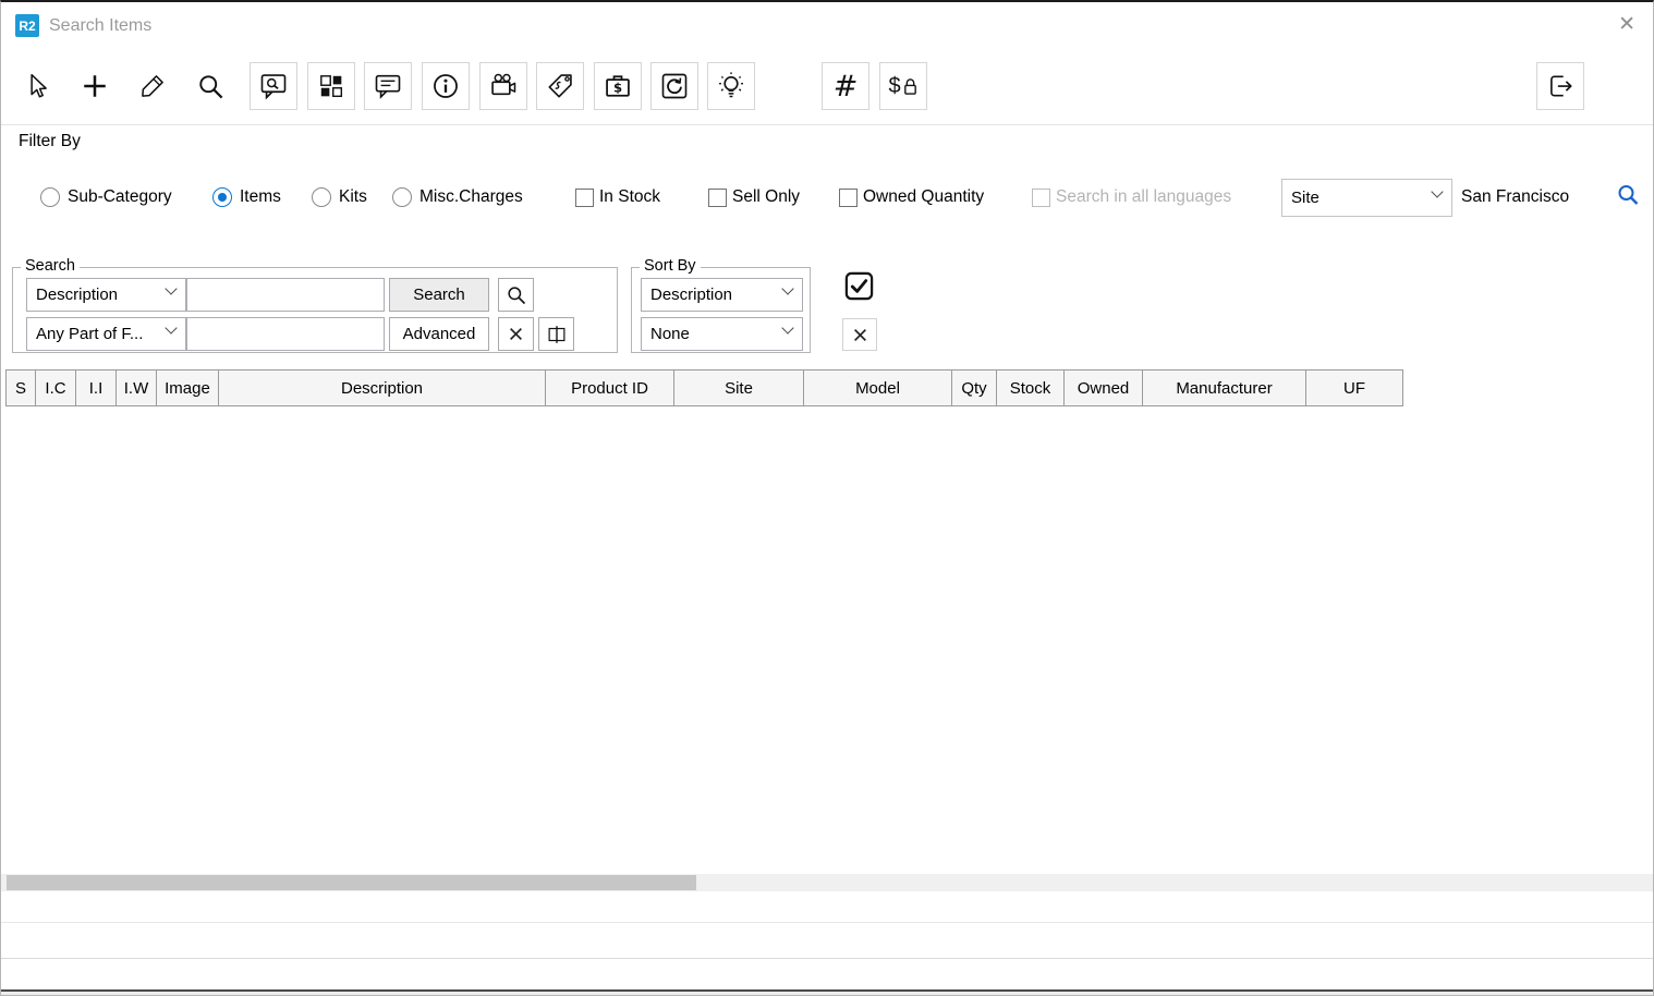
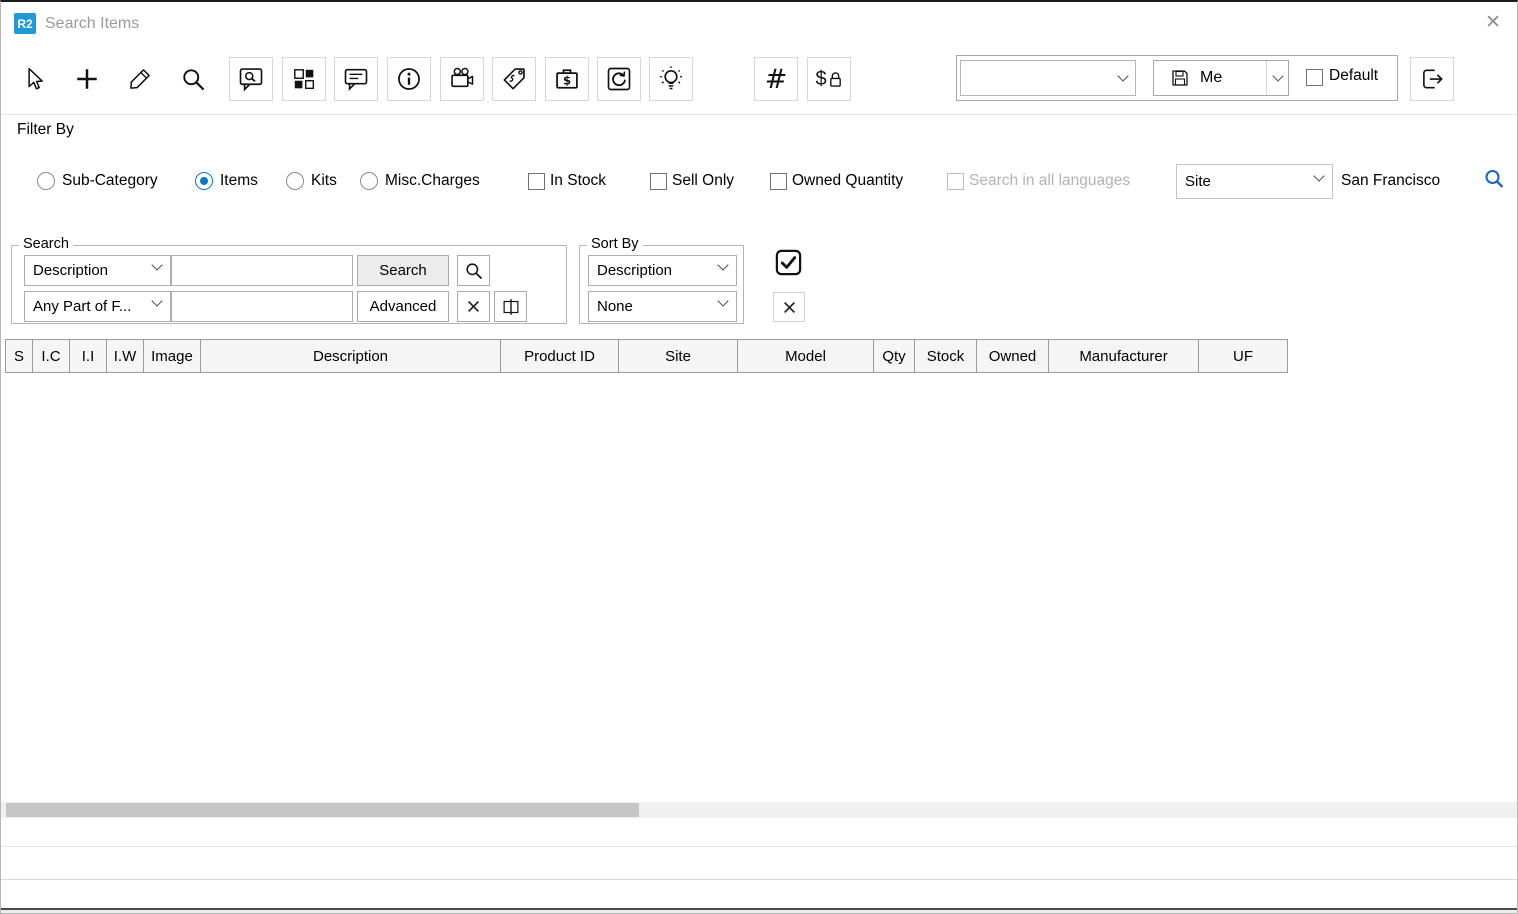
  R2
  Search Items
  ✕
  $
  #
  $
+ Me
+ Default
  Filter By
  Sub-Category
  Items
  Kits
  Misc.Charges
  In Stock
  Sell Only
  Owned Quantity
  Search in all languages
  Site
  San Francisco
  Search
  Description
  Search
  Any Part of F...
  Advanced
  Sort By
  Description
  None
  S
  I.C
  I.I
  I.W
  Image
  Description
  Product ID
  Site
  Model
  Qty
  Stock
  Owned
  Manufacturer
  UF
